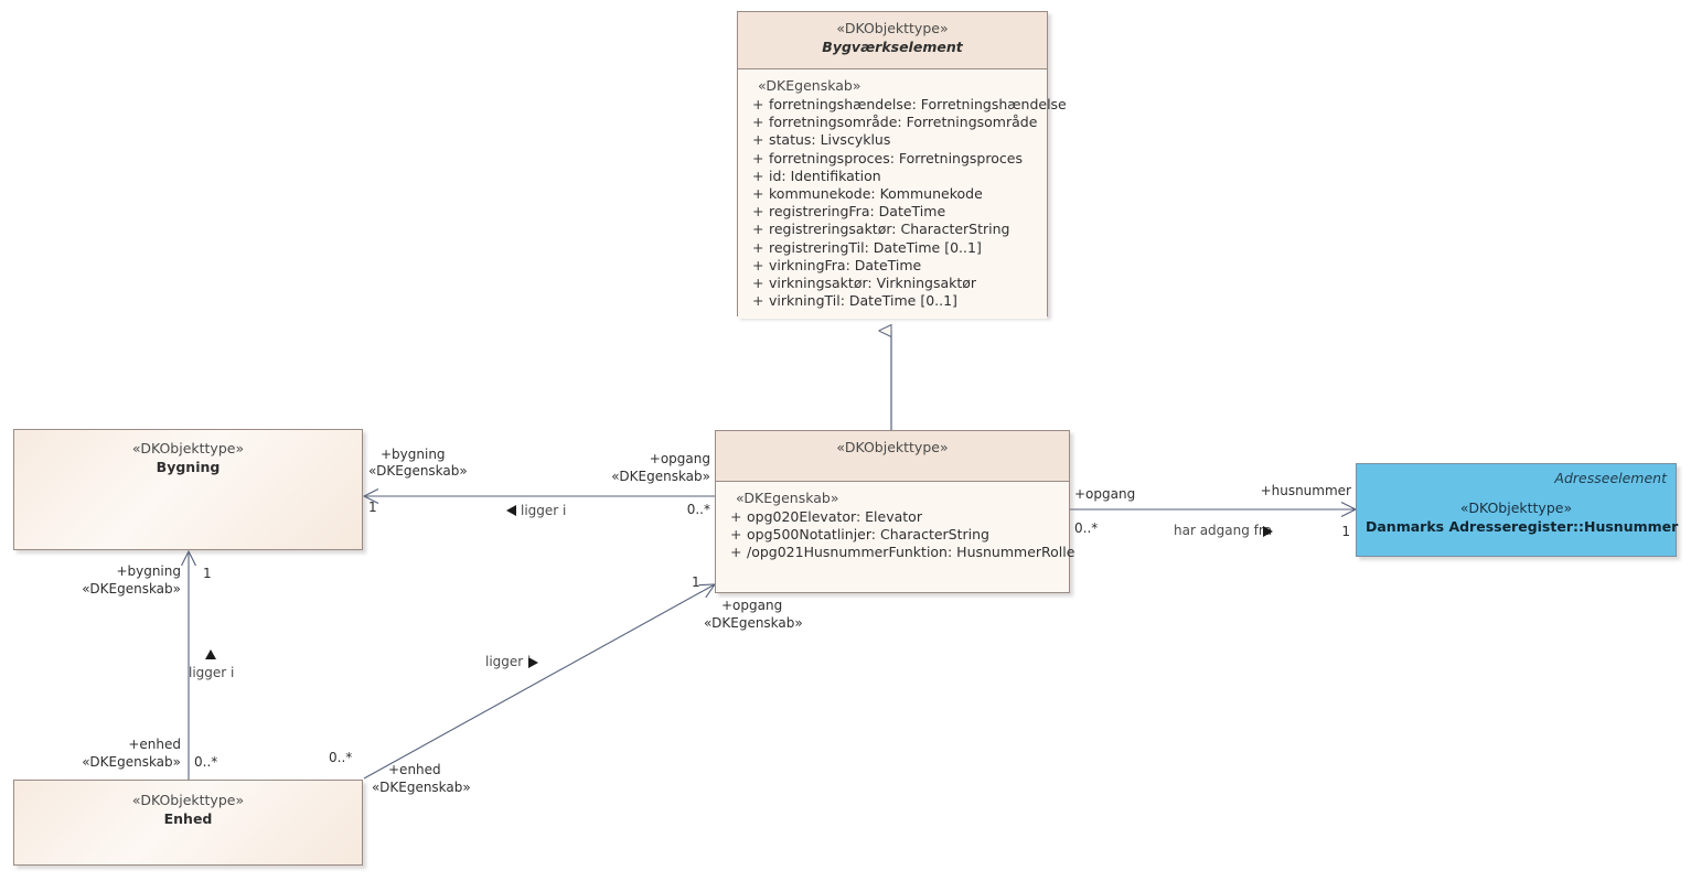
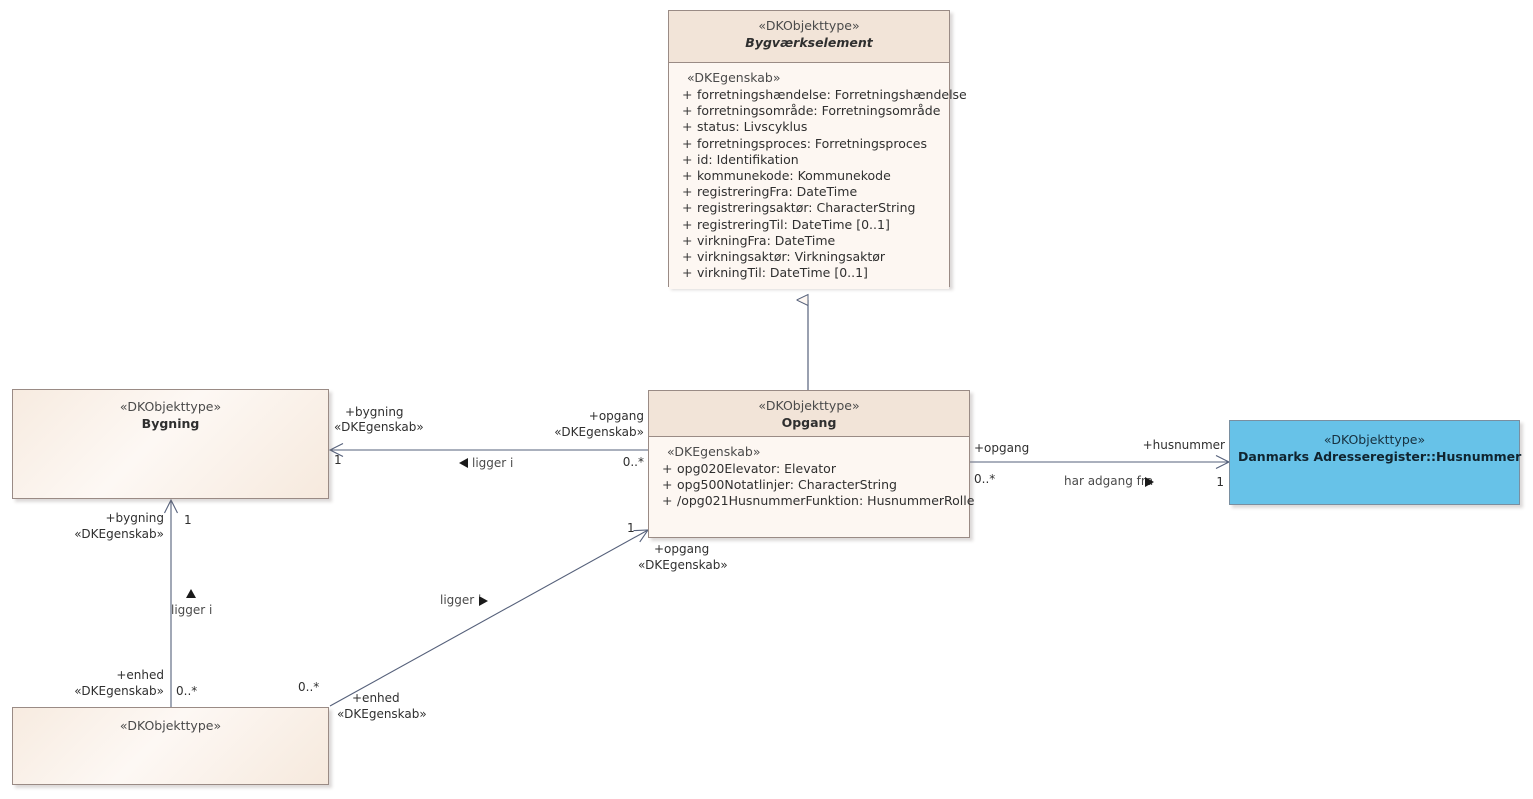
  «DKObjekttype»
  Bygværkselement
  «DKEgenskab»
  +
  forretningshændelse: Forretningshændelse
  +
  forretningsområde: Forretningsområde
  +
  status: Livscyklus
  +
  forretningsproces: Forretningsproces
  +
  id: Identifikation
  +
  kommunekode: Kommunekode
  +
  registreringFra: DateTime
  +
  registreringsaktør: CharacterString
  +
  registreringTil: DateTime [0..1]
  +
  virkningFra: DateTime
  +
  virkningsaktør: Virkningsaktør
  +
  virkningTil: DateTime [0..1]
  «DKObjekttype»
+ Opgang
  «DKEgenskab»
  +
  opg020Elevator: Elevator
  +
  opg500Notatlinjer: CharacterString
  +
  /opg021HusnummerFunktion: HusnummerRolle
  «DKObjekttype»
  Bygning
  «DKObjekttype»
- Enhed
- Adresseelement
  «DKObjekttype»
  Danmarks Adresseregister::Husnummer
  +bygning
  «DKEgenskab»
  1
  +opgang
  «DKEgenskab»
  0..*
  ligger i
  +opgang
  0..*
  +husnummer
  1
  har adgang fra
  +bygning
  «DKEgenskab»
  1
  +enhed
  «DKEgenskab»
  0..*
  ligger i
  0..*
  +enhed
  «DKEgenskab»
  1
  +opgang
  «DKEgenskab»
  ligger i
